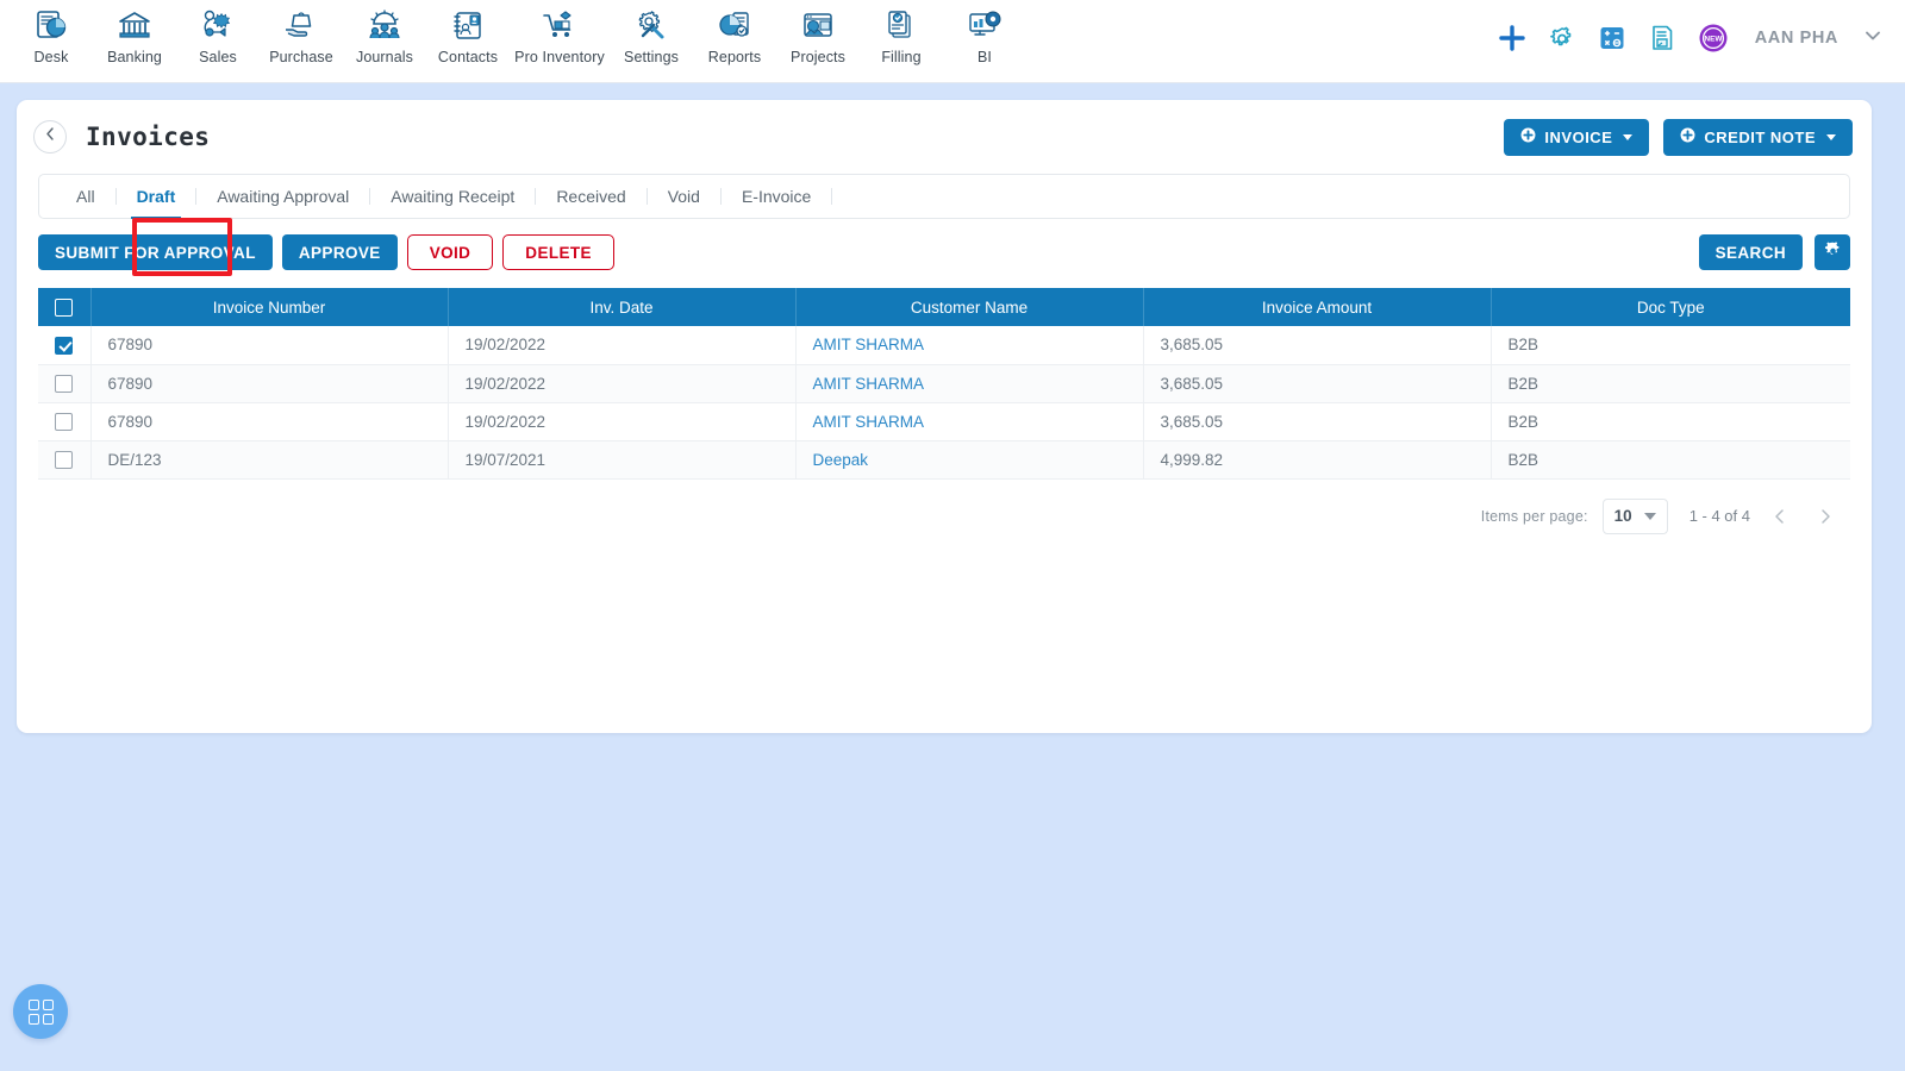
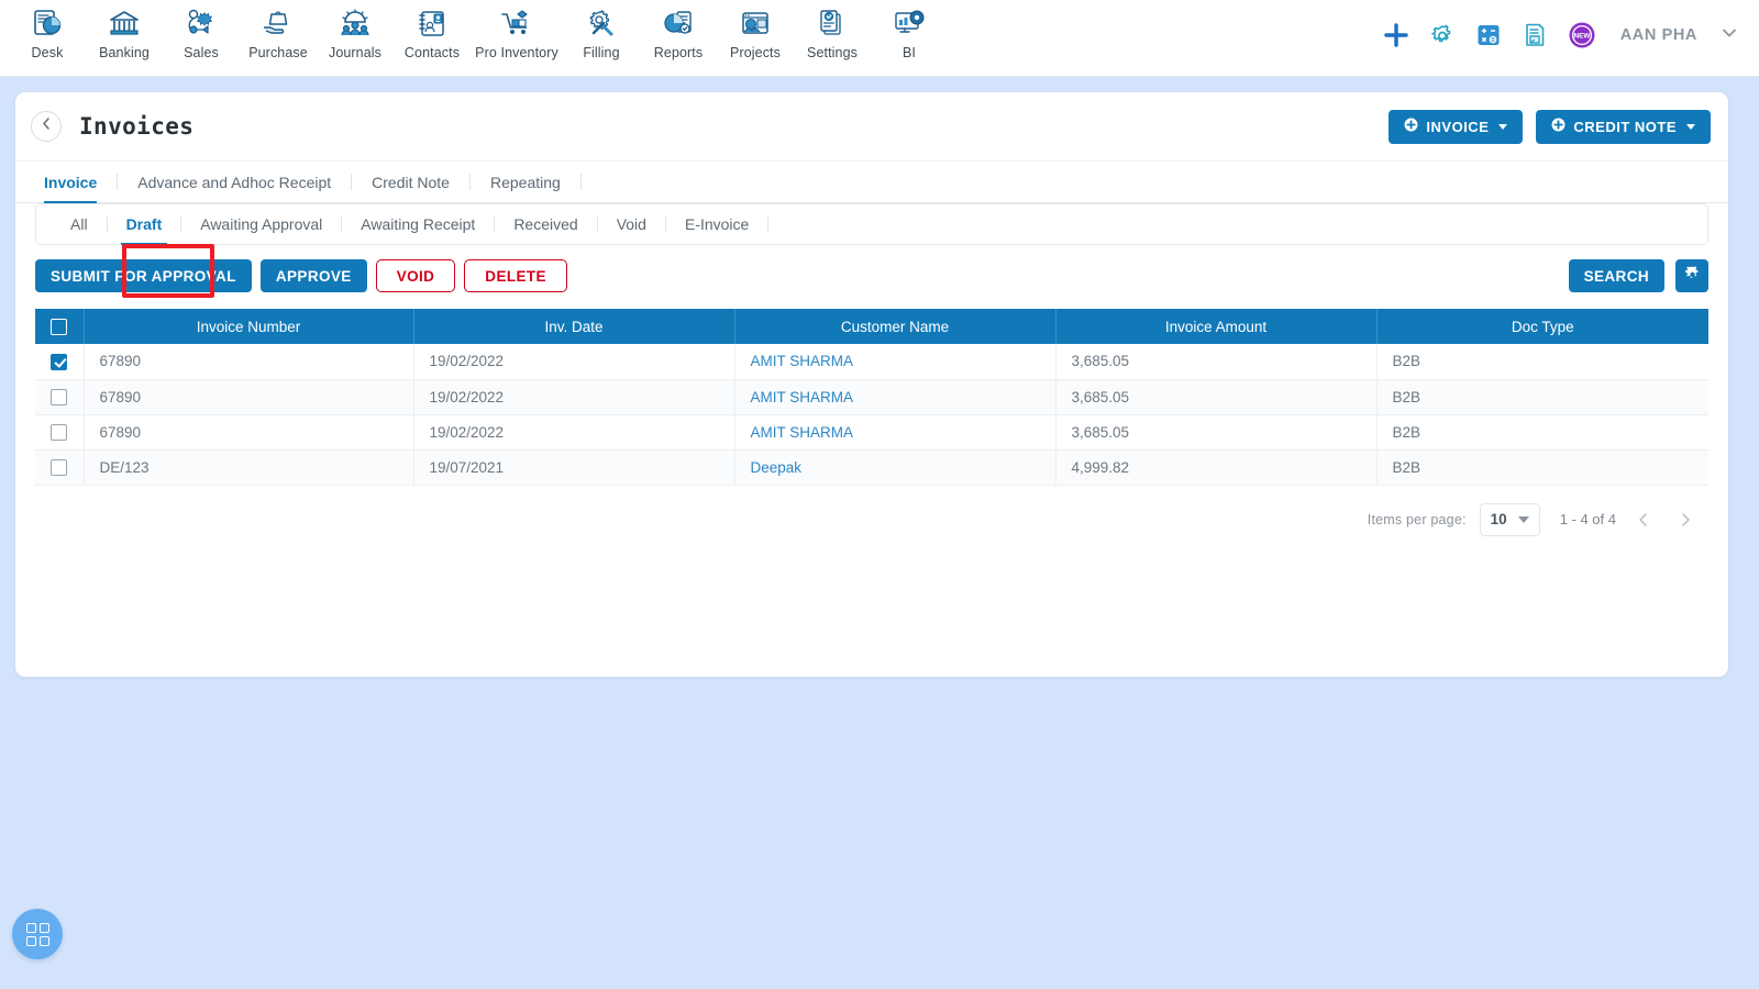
  Desk
  Banking
  Sales
  Purchase
  Journals
  Contacts
  Pro Inventory
- Settings
+ Filling
  Reports
  Projects
- Filling
+ Settings
  BI
  AAN PHA
  Invoices
  INVOICE
  CREDIT NOTE
+ Invoice
+ Advance and Adhoc Receipt
+ Credit Note
+ Repeating
  All
  Draft
  Awaiting Approval
  Awaiting Receipt
  Received
  Void
  E-Invoice
  SUBMIT FOR APPROVAL
  APPROVE
  VOID
  DELETE
  SEARCH
  	Invoice Number	Inv. Date	Customer Name	Invoice Amount	Doc Type
  	67890	19/02/2022	AMIT SHARMA	3,685.05	B2B
  	67890	19/02/2022	AMIT SHARMA	3,685.05	B2B
  	67890	19/02/2022	AMIT SHARMA	3,685.05	B2B
  	DE/123	19/07/2021	Deepak	4,999.82	B2B
  Items per page:
  10
  1 - 4 of 4
